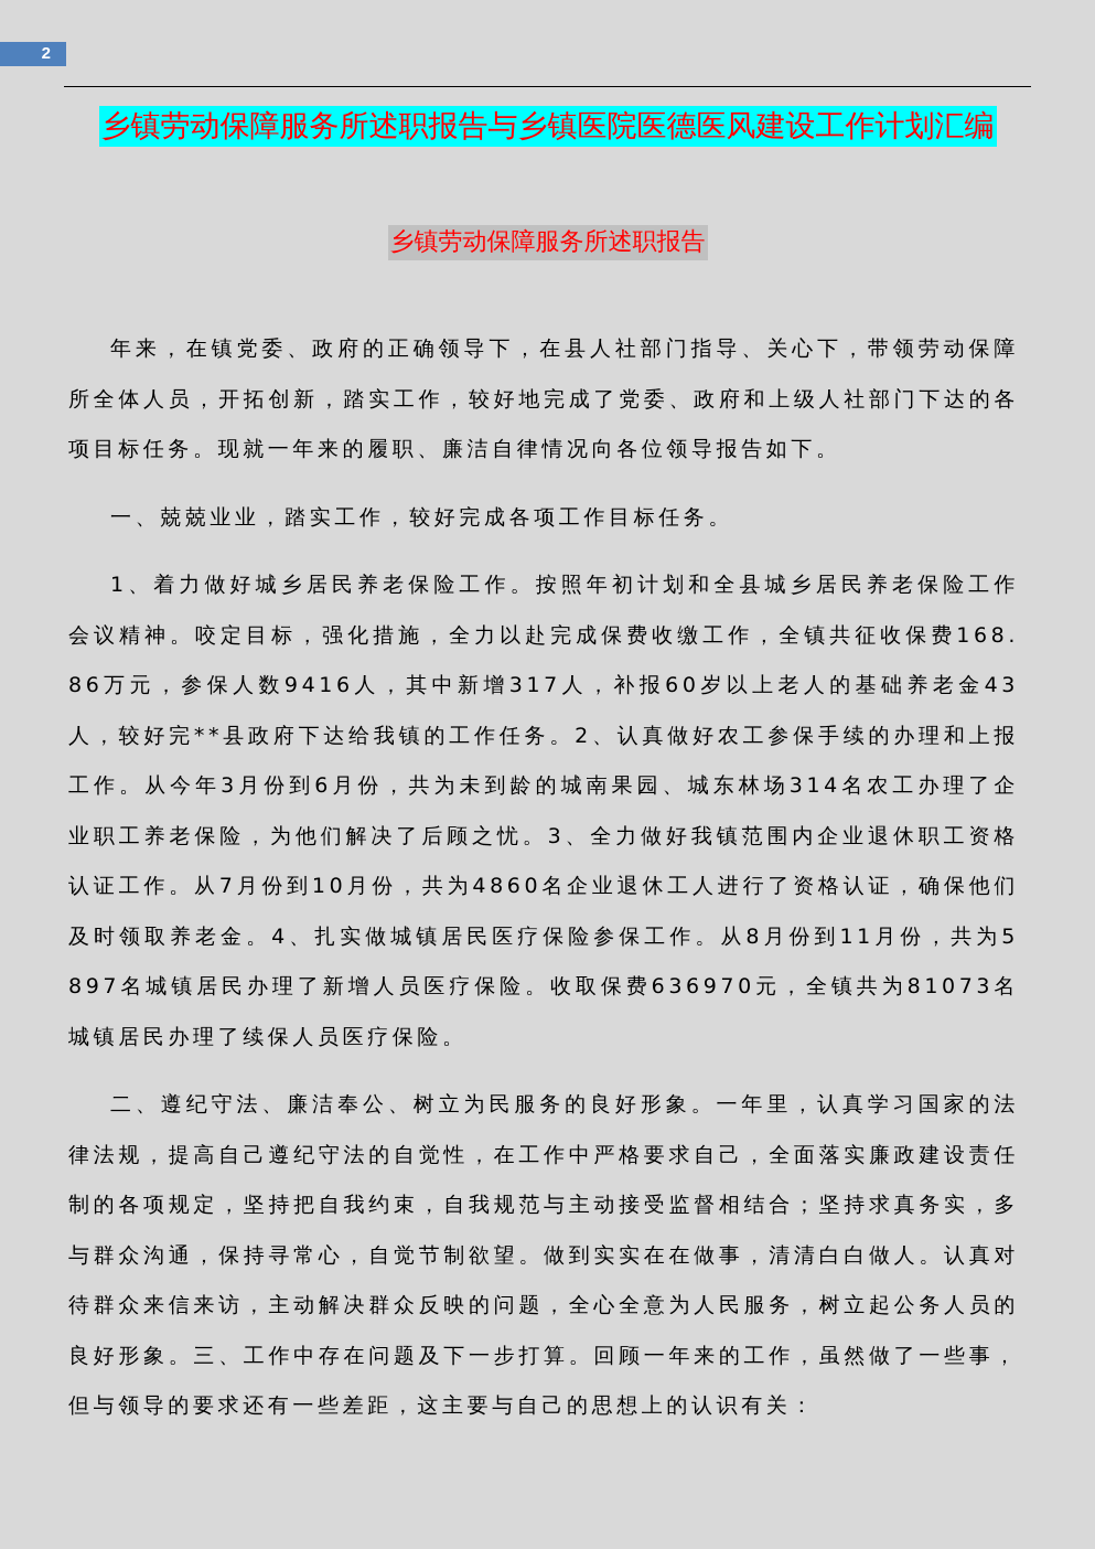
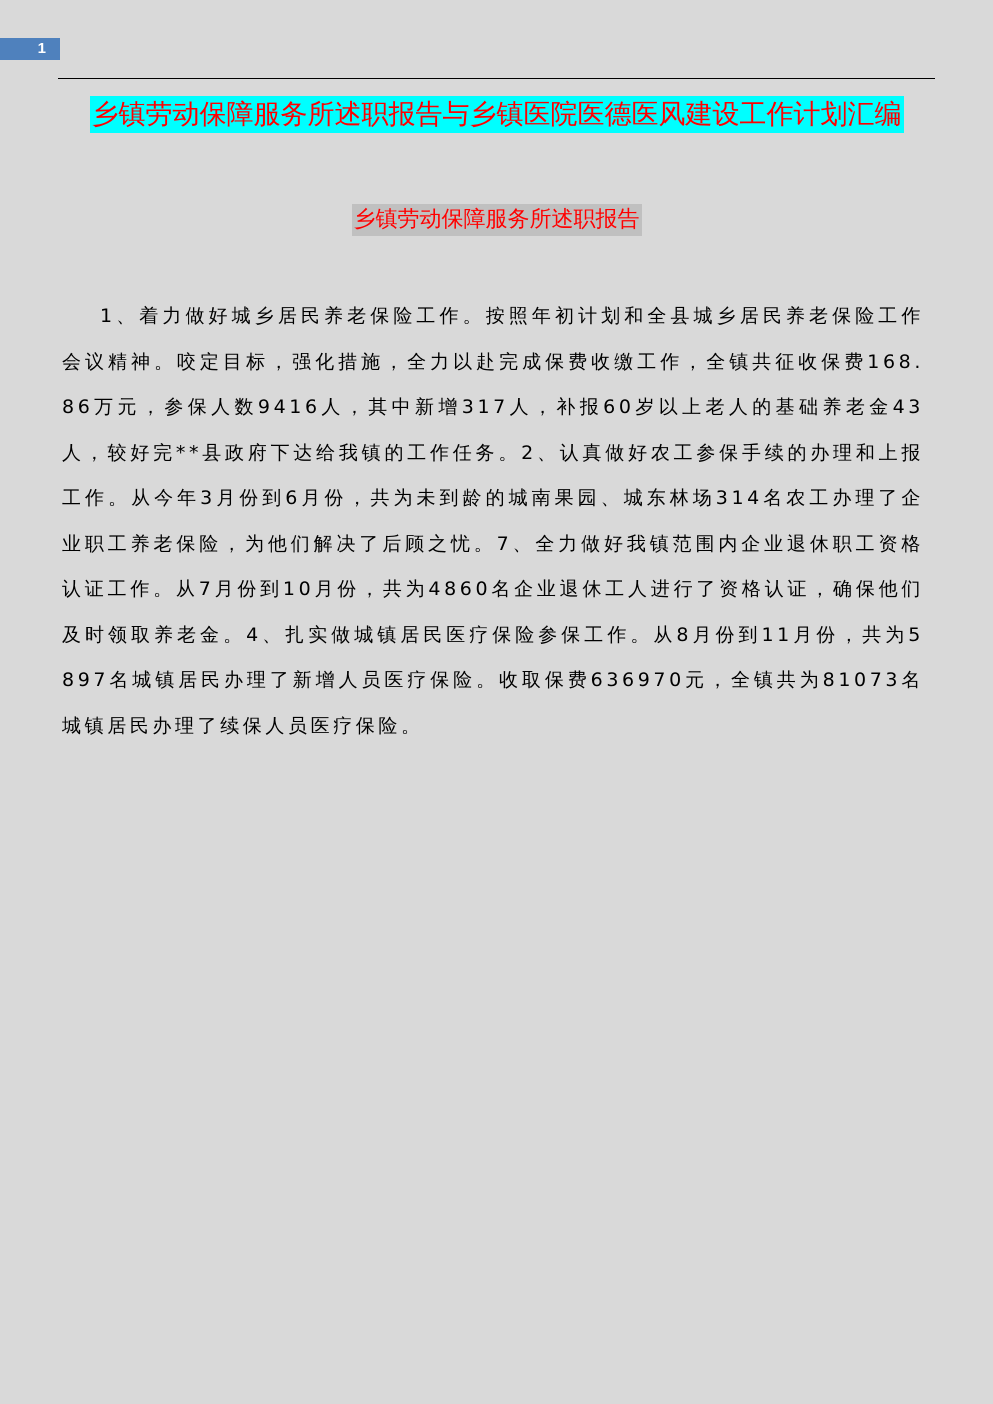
- 2
+ 1
  乡镇劳动保障服务所述职报告与乡镇医院医德医风建设工作计划汇编
  乡镇劳动保障服务所述职报告
- 年来，在镇党委、政府的正确领导下，在县人社部门指导、关心下，带领劳动保障所全体人员，开拓创新，踏实工作，较好地完成了党委、政府和上级人社部门下达的各项目标任务。现就一年来的履职、廉洁自律情况向各位领导报告如下。
- 一、兢兢业业，踏实工作，较好完成各项工作目标任务。
- 1、着力做好城乡居民养老保险工作。按照年初计划和全县城乡居民养老保险工作会议精神。咬定目标，强化措施，全力以赴完成保费收缴工作，全镇共征收保费168.86万元，参保人数9416人，其中新增317人，补报60岁以上老人的基础养老金43人，较好完**县政府下达给我镇的工作任务。2、认真做好农工参保手续的办理和上报工作。从今年3月份到6月份，共为未到龄的城南果园、城东林场314名农工办理了企业职工养老保险，为他们解决了后顾之忧。3、全力做好我镇范围内企业退休职工资格认证工作。从7月份到10月份，共为4860名企业退休工人进行了资格认证，确保他们及时领取养老金。4、扎实做城镇居民医疗保险参保工作。从8月份到11月份，共为5897名城镇居民办理了新增人员医疗保险。收取保费636970元，全镇共为81073名城镇居民办理了续保人员医疗保险。
+ 1、着力做好城乡居民养老保险工作。按照年初计划和全县城乡居民养老保险工作会议精神。咬定目标，强化措施，全力以赴完成保费收缴工作，全镇共征收保费168.86万元，参保人数9416人，其中新增317人，补报60岁以上老人的基础养老金43人，较好完**县政府下达给我镇的工作任务。2、认真做好农工参保手续的办理和上报工作。从今年3月份到6月份，共为未到龄的城南果园、城东林场314名农工办理了企业职工养老保险，为他们解决了后顾之忧。7、全力做好我镇范围内企业退休职工资格认证工作。从7月份到10月份，共为4860名企业退休工人进行了资格认证，确保他们及时领取养老金。4、扎实做城镇居民医疗保险参保工作。从8月份到11月份，共为5897名城镇居民办理了新增人员医疗保险。收取保费636970元，全镇共为81073名城镇居民办理了续保人员医疗保险。
- 二、遵纪守法、廉洁奉公、树立为民服务的良好形象。一年里，认真学习国家的法律法规，提高自己遵纪守法的自觉性，在工作中严格要求自己，全面落实廉政建设责任制的各项规定，坚持把自我约束，自我规范与主动接受监督相结合；坚持求真务实，多与群众沟通，保持寻常心，自觉节制欲望。做到实实在在做事，清清白白做人。认真对待群众来信来访，主动解决群众反映的问题，全心全意为人民服务，树立起公务人员的良好形象。三、工作中存在问题及下一步打算。回顾一年来的工作，虽然做了一些事，但与领导的要求还有一些差距，这主要与自己的思想上的认识有关：
